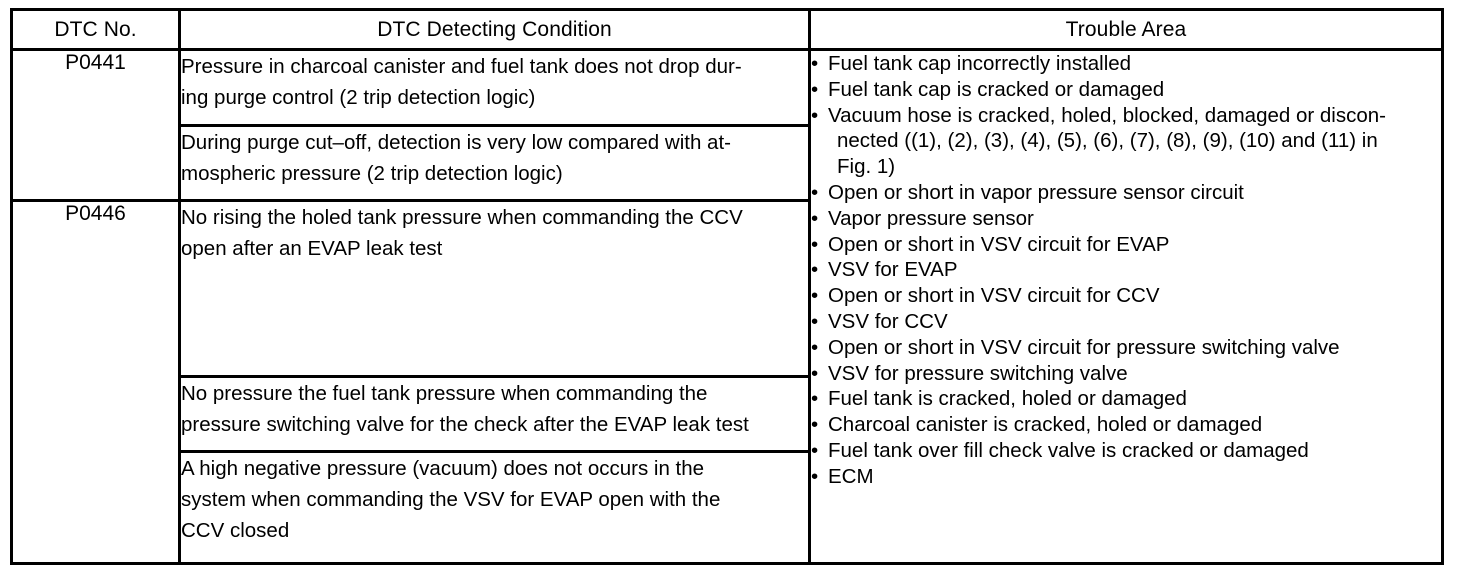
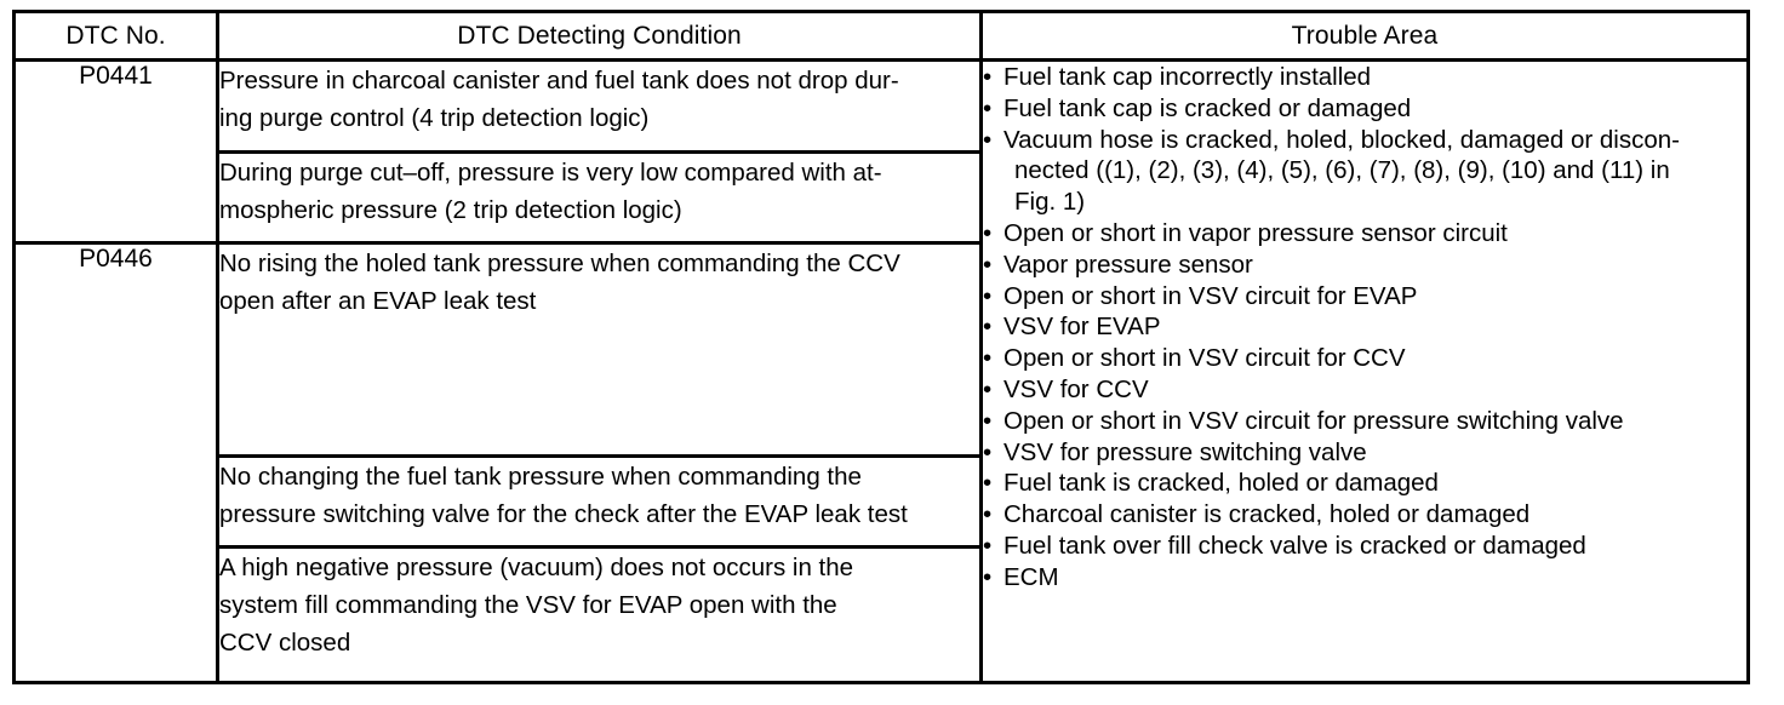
  DTC No.	DTC Detecting Condition	Trouble Area
- P0441	Pressure in charcoal canister and fuel tank does not drop dur-ing purge control (2 trip detection logic)	• Fuel tank cap incorrectly installed• Fuel tank cap is cracked or damaged• Vacuum hose is cracked, holed, blocked, damaged or discon-nected ((1), (2), (3), (4), (5), (6), (7), (8), (9), (10) and (11) inFig. 1)• Open or short in vapor pressure sensor circuit• Vapor pressure sensor• Open or short in VSV circuit for EVAP• VSV for EVAP• Open or short in VSV circuit for CCV• VSV for CCV• Open or short in VSV circuit for pressure switching valve• VSV for pressure switching valve• Fuel tank is cracked, holed or damaged• Charcoal canister is cracked, holed or damaged• Fuel tank over fill check valve is cracked or damaged• ECM
+ P0441	Pressure in charcoal canister and fuel tank does not drop dur-ing purge control (4 trip detection logic)	• Fuel tank cap incorrectly installed• Fuel tank cap is cracked or damaged• Vacuum hose is cracked, holed, blocked, damaged or discon-nected ((1), (2), (3), (4), (5), (6), (7), (8), (9), (10) and (11) inFig. 1)• Open or short in vapor pressure sensor circuit• Vapor pressure sensor• Open or short in VSV circuit for EVAP• VSV for EVAP• Open or short in VSV circuit for CCV• VSV for CCV• Open or short in VSV circuit for pressure switching valve• VSV for pressure switching valve• Fuel tank is cracked, holed or damaged• Charcoal canister is cracked, holed or damaged• Fuel tank over fill check valve is cracked or damaged• ECM
- During purge cut–off, detection is very low compared with at-mospheric pressure (2 trip detection logic)
+ During purge cut–off, pressure is very low compared with at-mospheric pressure (2 trip detection logic)
  P0446	No rising the holed tank pressure when commanding the CCVopen after an EVAP leak test
- No pressure the fuel tank pressure when commanding thepressure switching valve for the check after the EVAP leak test
+ No changing the fuel tank pressure when commanding thepressure switching valve for the check after the EVAP leak test
- A high negative pressure (vacuum) does not occurs in thesystem when commanding the VSV for EVAP open with theCCV closed
+ A high negative pressure (vacuum) does not occurs in thesystem fill commanding the VSV for EVAP open with theCCV closed
